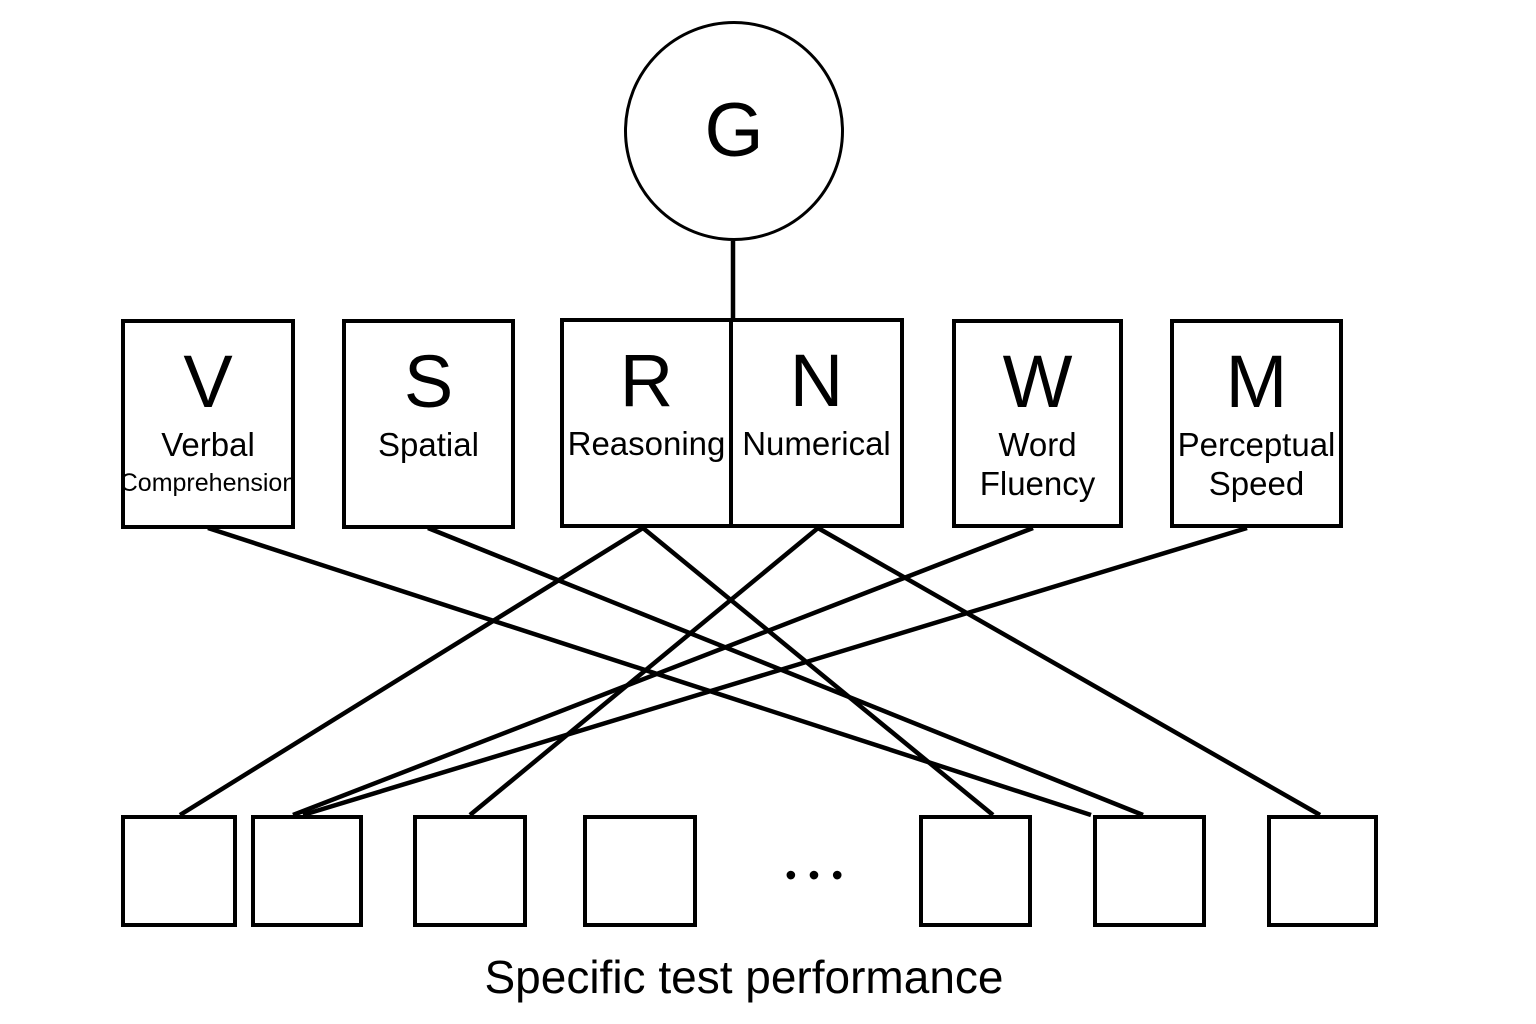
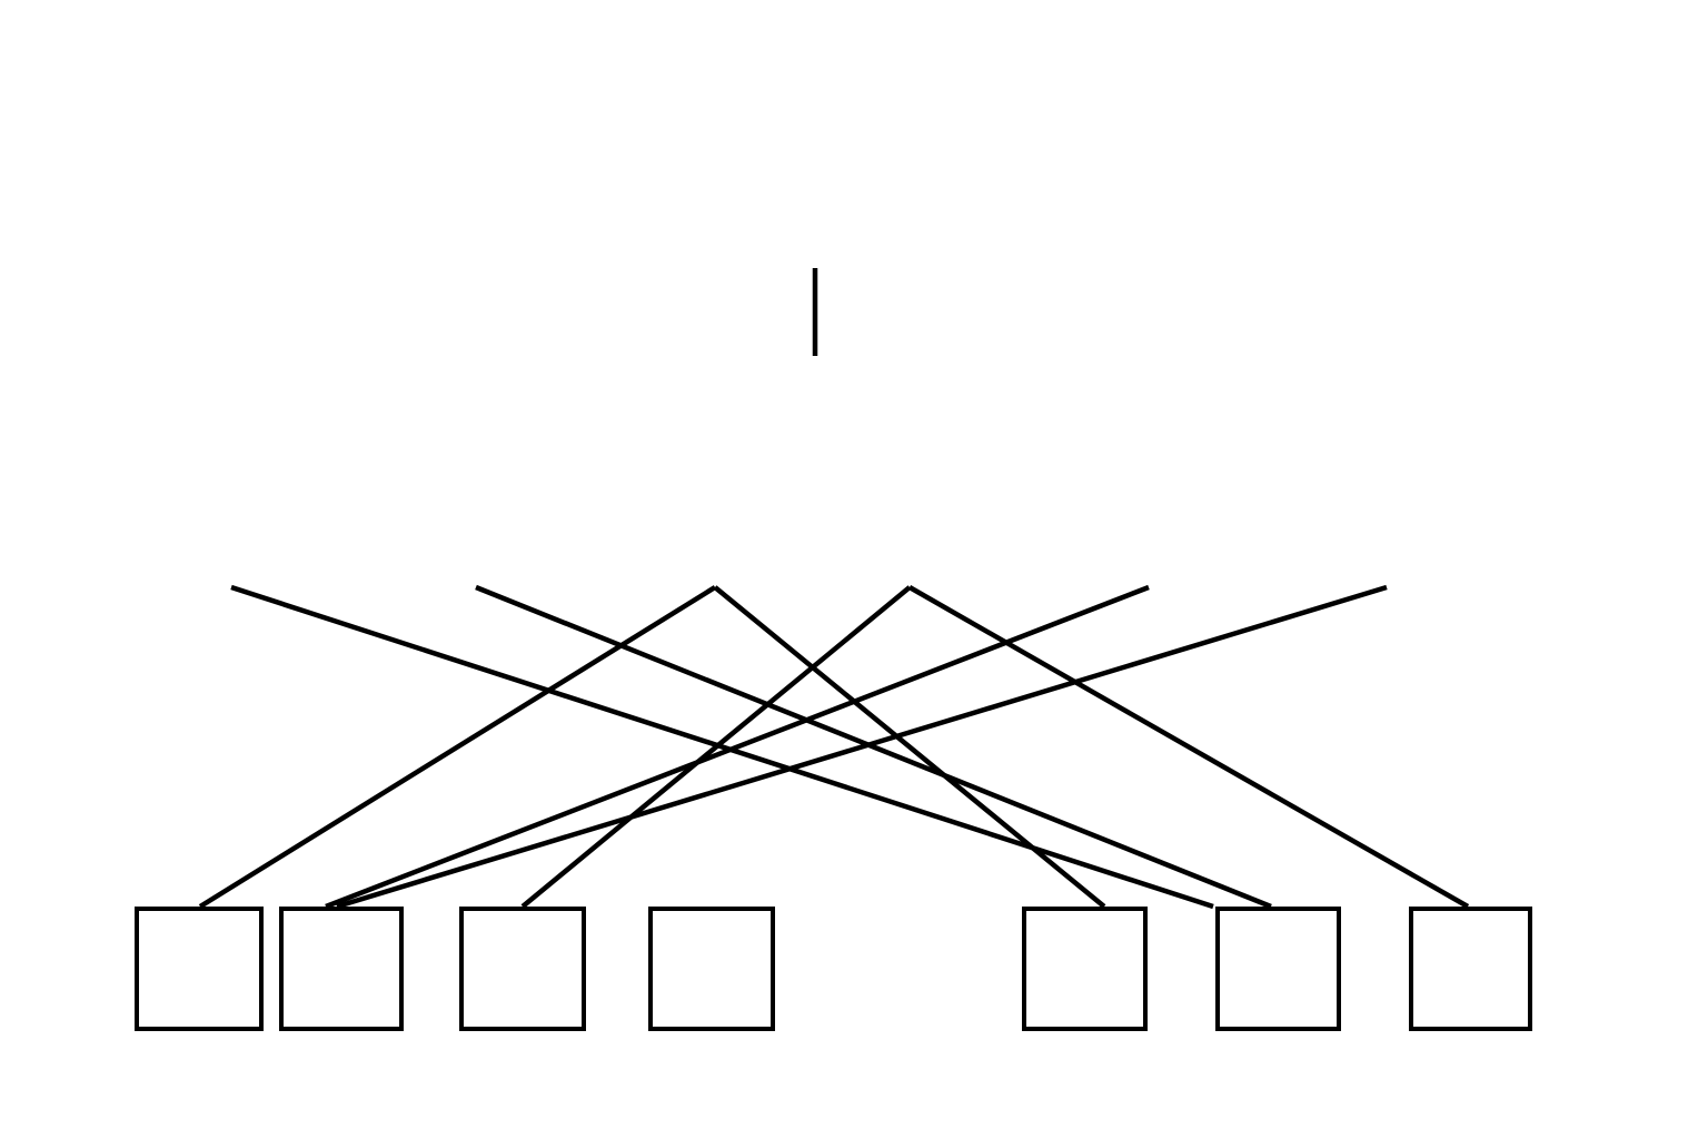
- G
- V
- Verbal
- Comprehension
- S
- Spatial
- R
- Reasoning
- N
- Numerical
- W
- Word
- Fluency
- M
- Perceptual
- Speed
- •••
- Specific test performance
